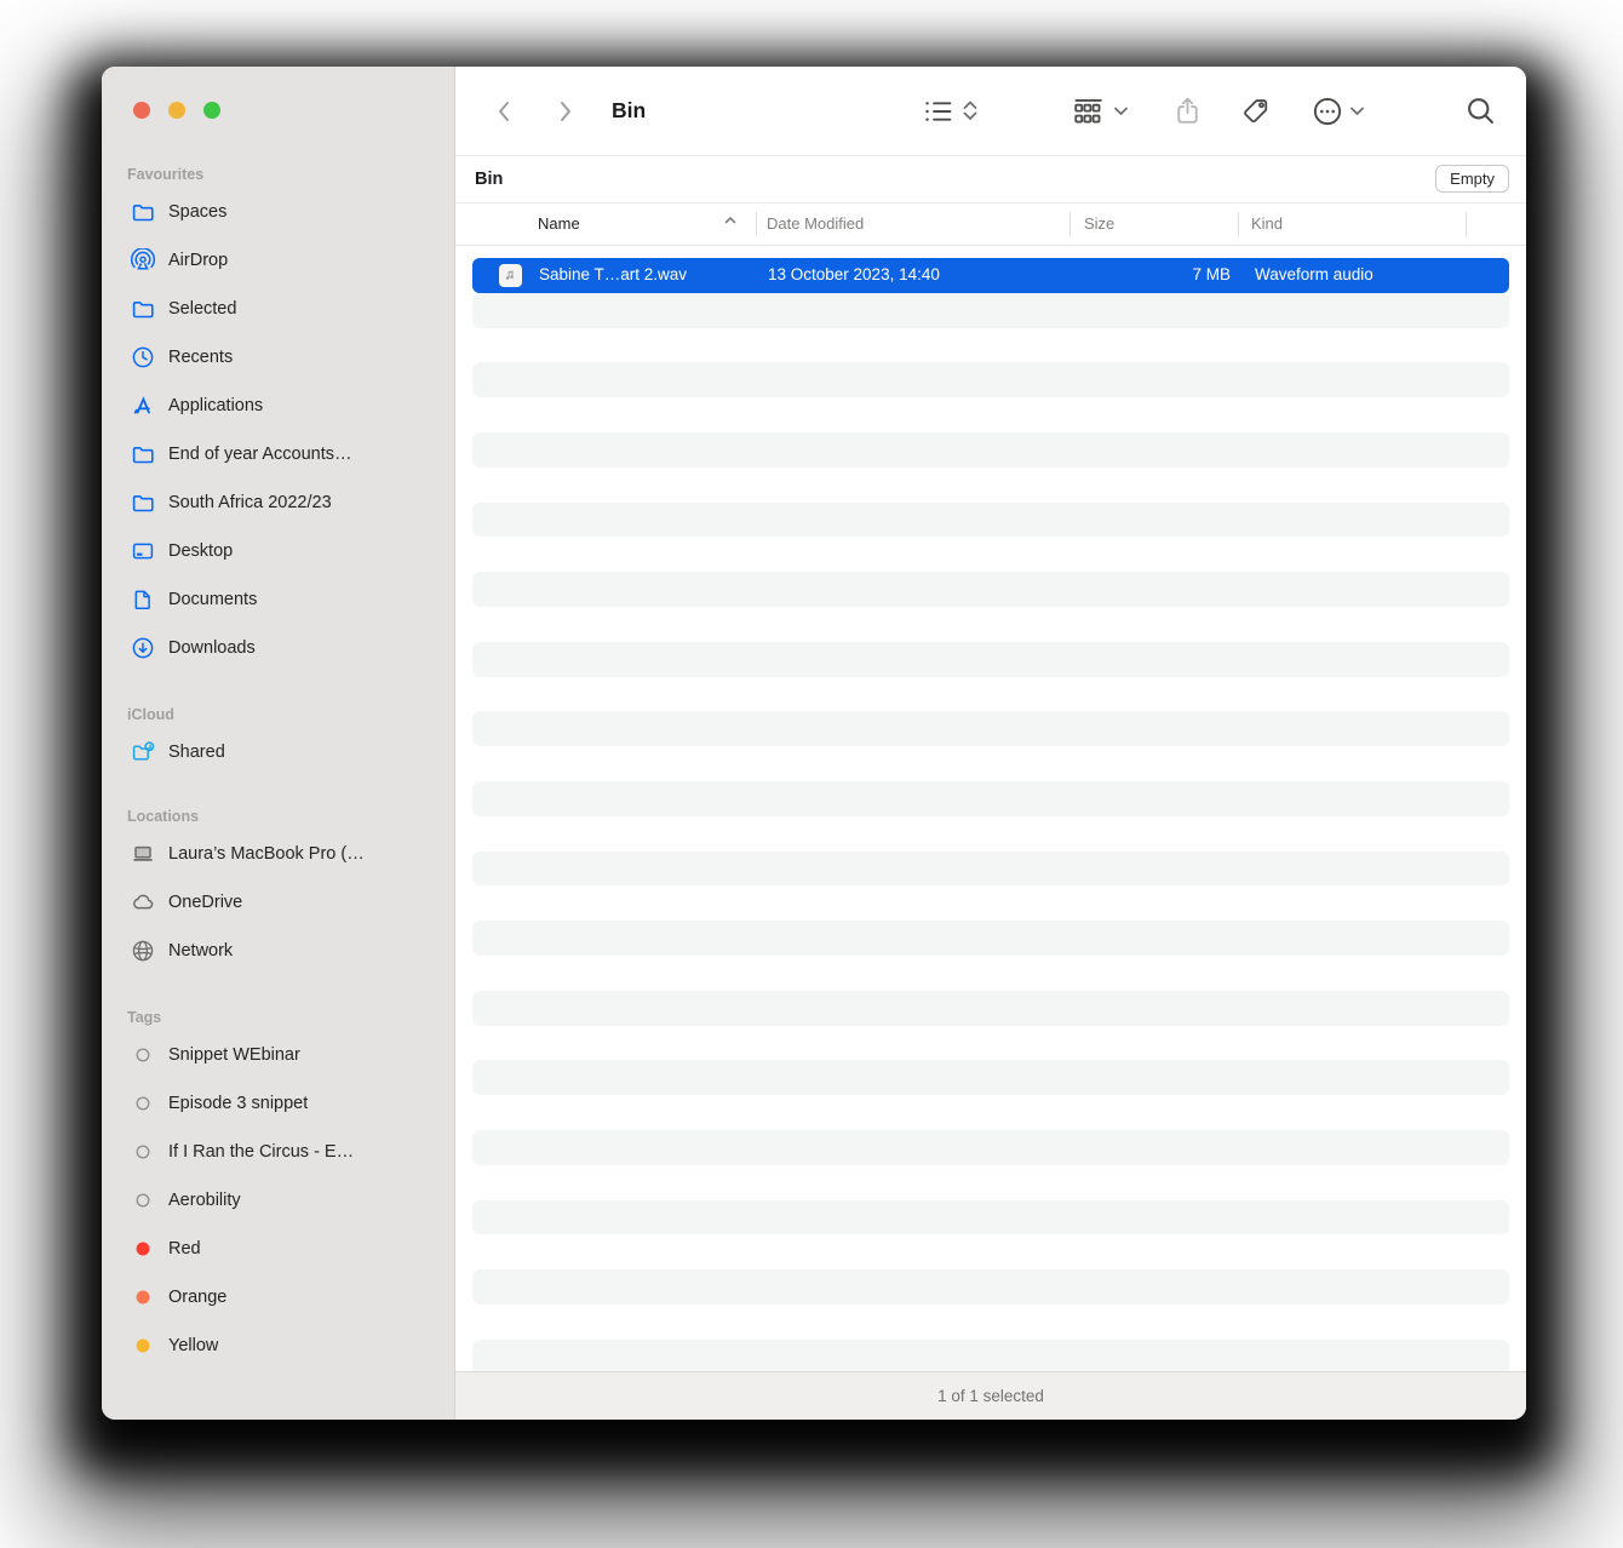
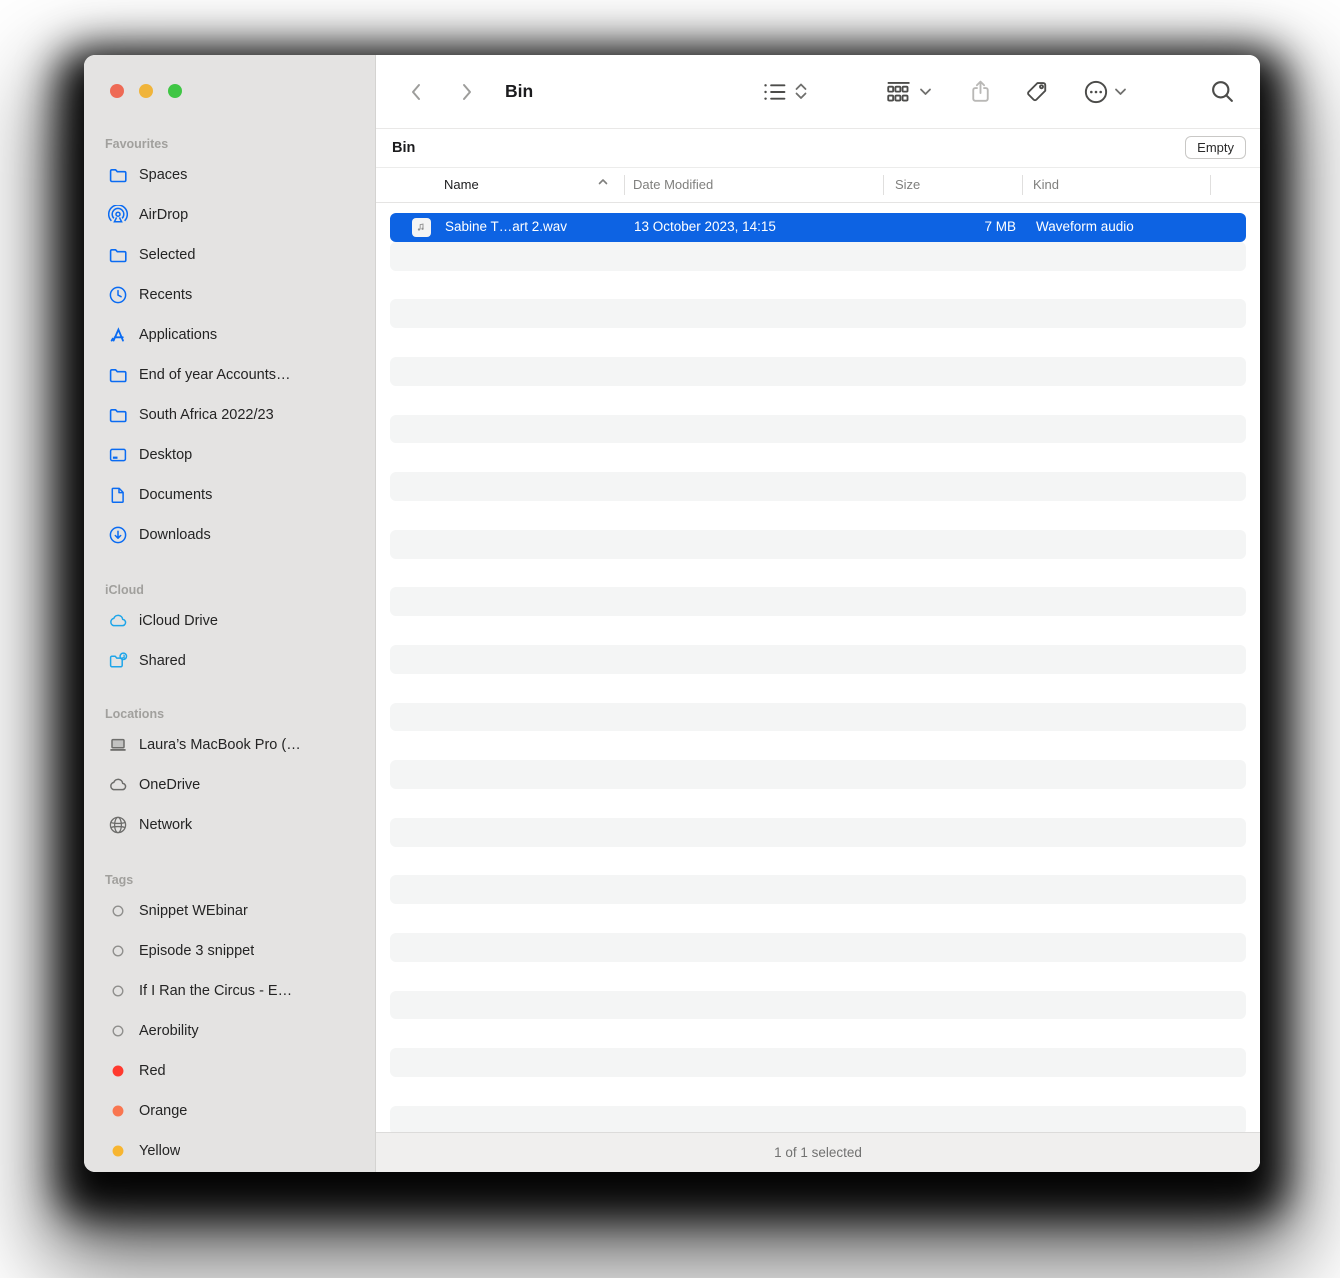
  Favourites
  Spaces
  AirDrop
  Selected
  Recents
  Applications
  End of year Accounts…
  South Africa 2022/23
  Desktop
  Documents
  Downloads
  iCloud
+ iCloud Drive
  Shared
  Locations
  Laura’s MacBook Pro (…
  OneDrive
  Network
  Tags
  Snippet WEbinar
  Episode 3 snippet
  If I Ran the Circus - E…
  Aerobility
  Red
  Orange
  Yellow
  Bin
  Bin
  Empty
  Name
  Date Modified
  Size
  Kind
  Sabine T…art 2.wav
- 13 October 2023, 14:40
+ 13 October 2023, 14:15
  7 MB
  Waveform audio
  1 of 1 selected
